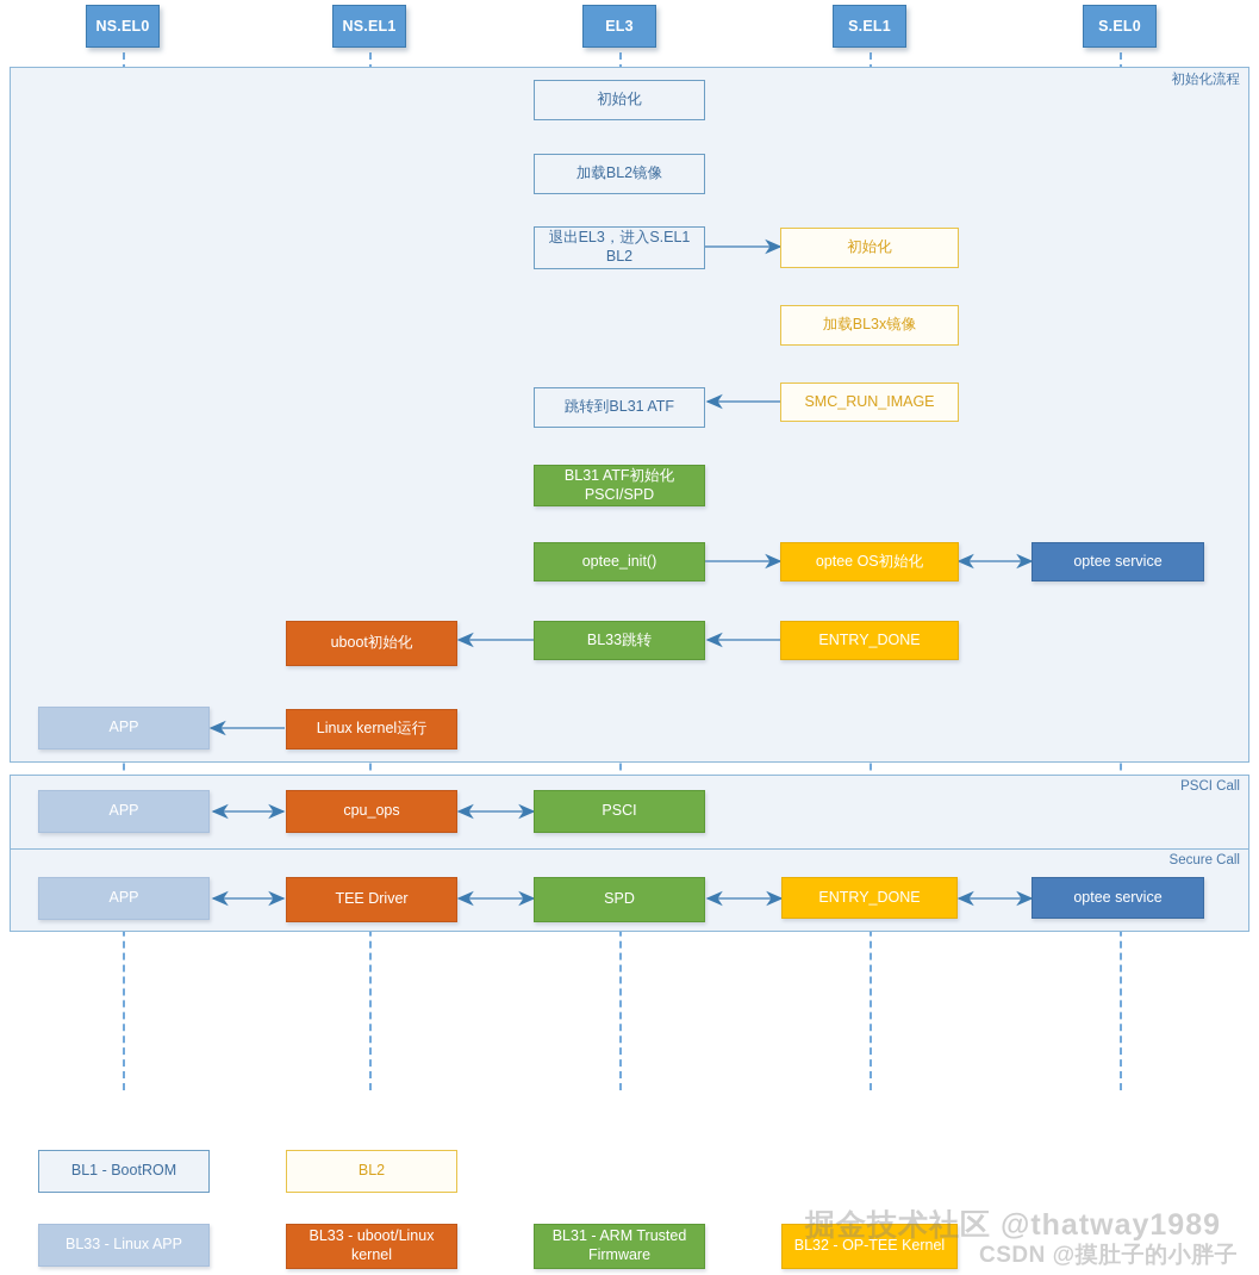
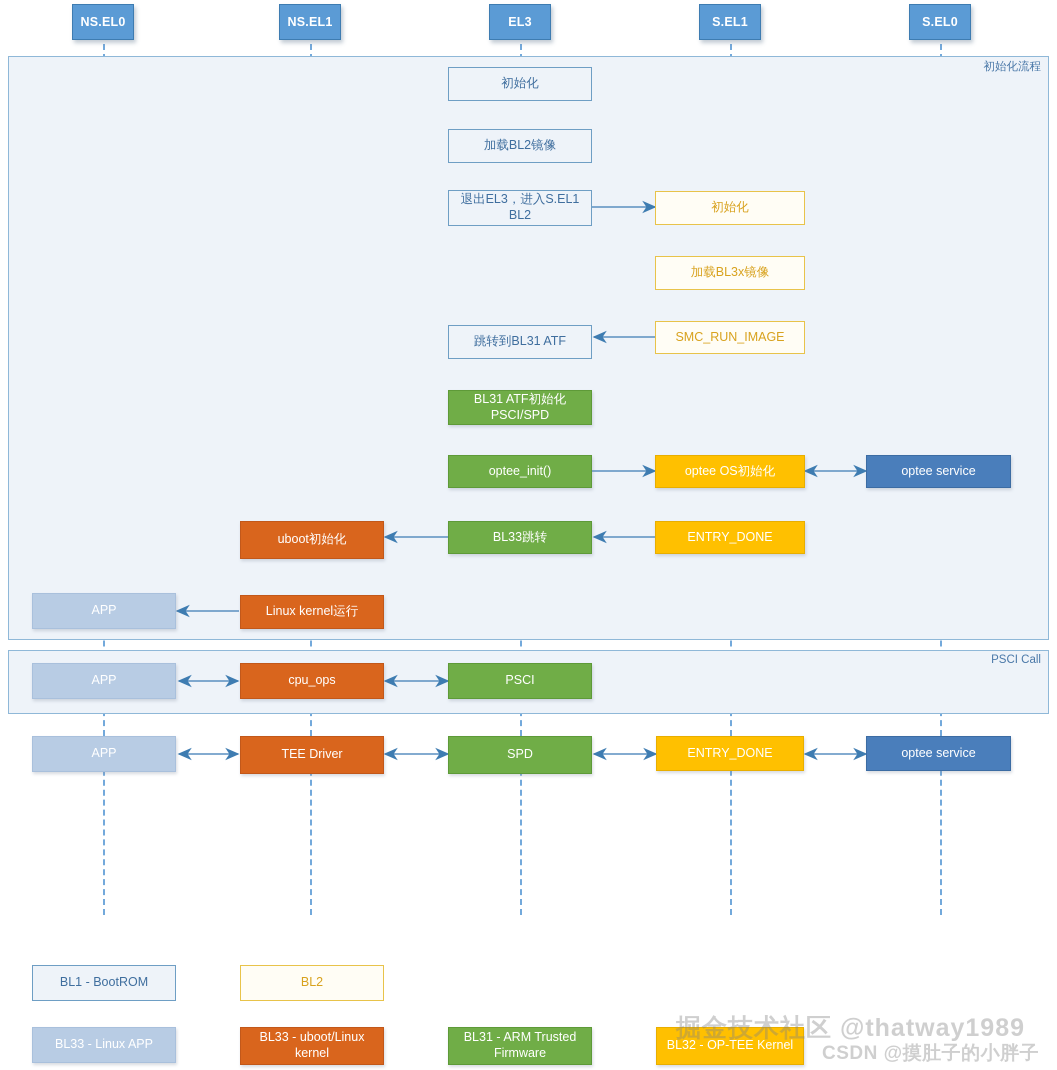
  初始化流程
  PSCI Call
- Secure Call
  NS.EL0
  NS.EL1
  EL3
  S.EL1
  S.EL0
  初始化
  加载BL2镜像
  退出EL3，进入S.EL1
  BL2
  初始化
  加载BL3x镜像
  SMC_RUN_IMAGE
  跳转到BL31 ATF
  BL31 ATF初始化
  PSCI/SPD
  optee_init()
  optee OS初始化
  optee service
  BL33跳转
  ENTRY_DONE
  uboot初始化
  Linux kernel运行
  APP
  APP
  cpu_ops
  PSCI
  APP
  TEE Driver
  SPD
  ENTRY_DONE
  optee service
  BL1 - BootROM
  BL2
  BL33 - Linux APP
  BL33 - uboot/Linux kernel
  BL31 - ARM Trusted Firmware
  BL32 - OP-TEE Kernel
  掘金技术社区 @thatway1989
  CSDN @摸肚子的小胖子
